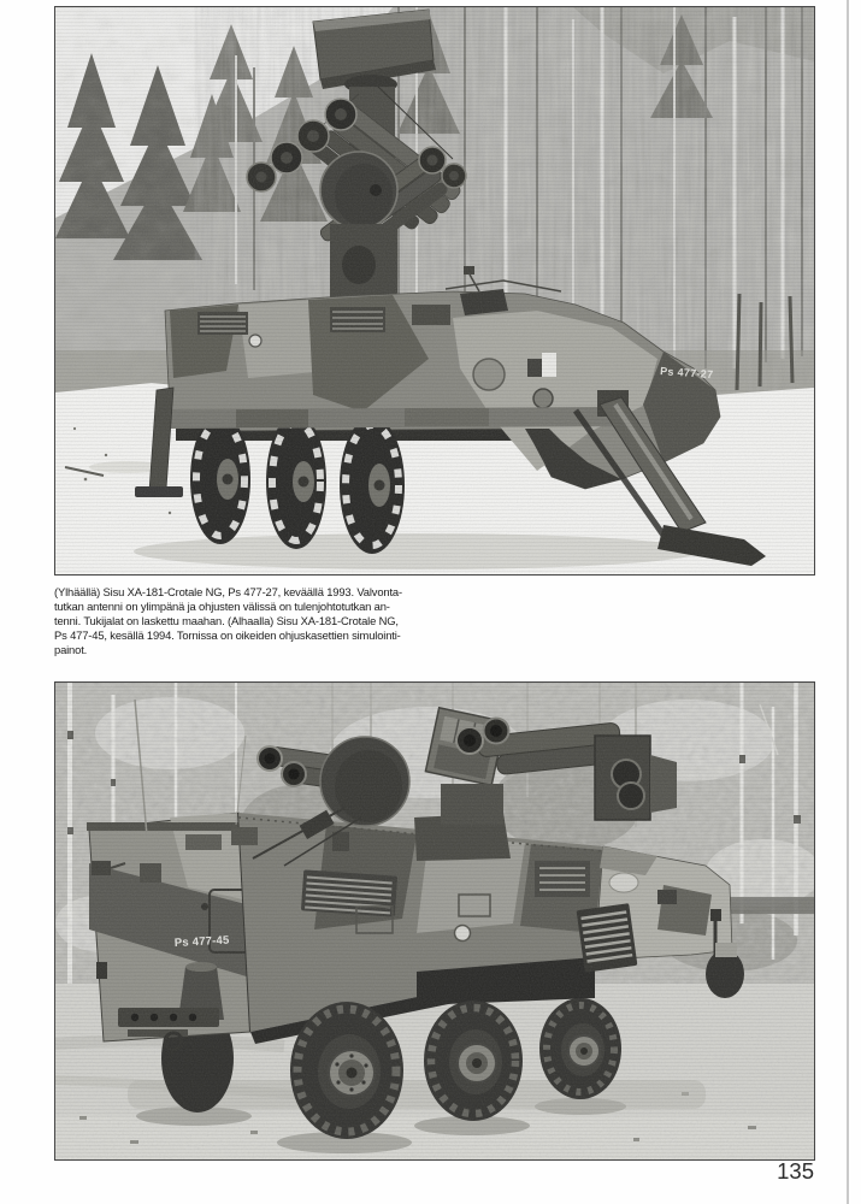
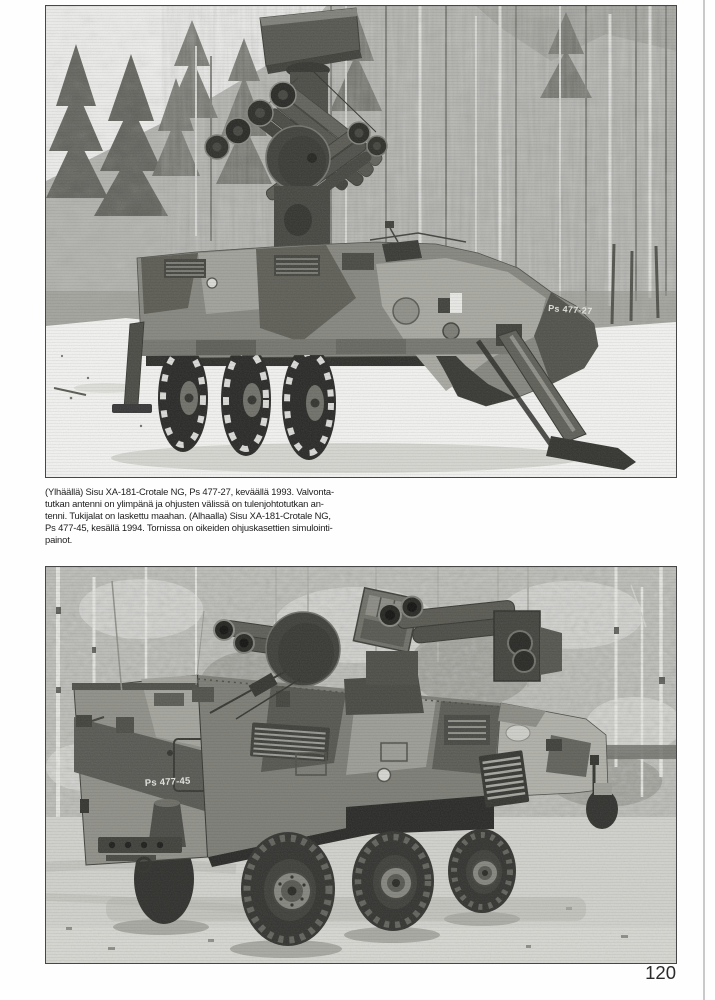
  (Ylhäällä) Sisu XA-181-Crotale NG, Ps 477-27, keväällä 1993. Valvonta-
  tutkan antenni on ylimpänä ja ohjusten välissä on tulenjohtotutkan an-
  tenni. Tukijalat on laskettu maahan. (Alhaalla) Sisu XA-181-Crotale NG,
  Ps 477-45, kesällä 1994. Tornissa on oikeiden ohjuskasettien simulointi-
  painot.
- 135
+ 120
